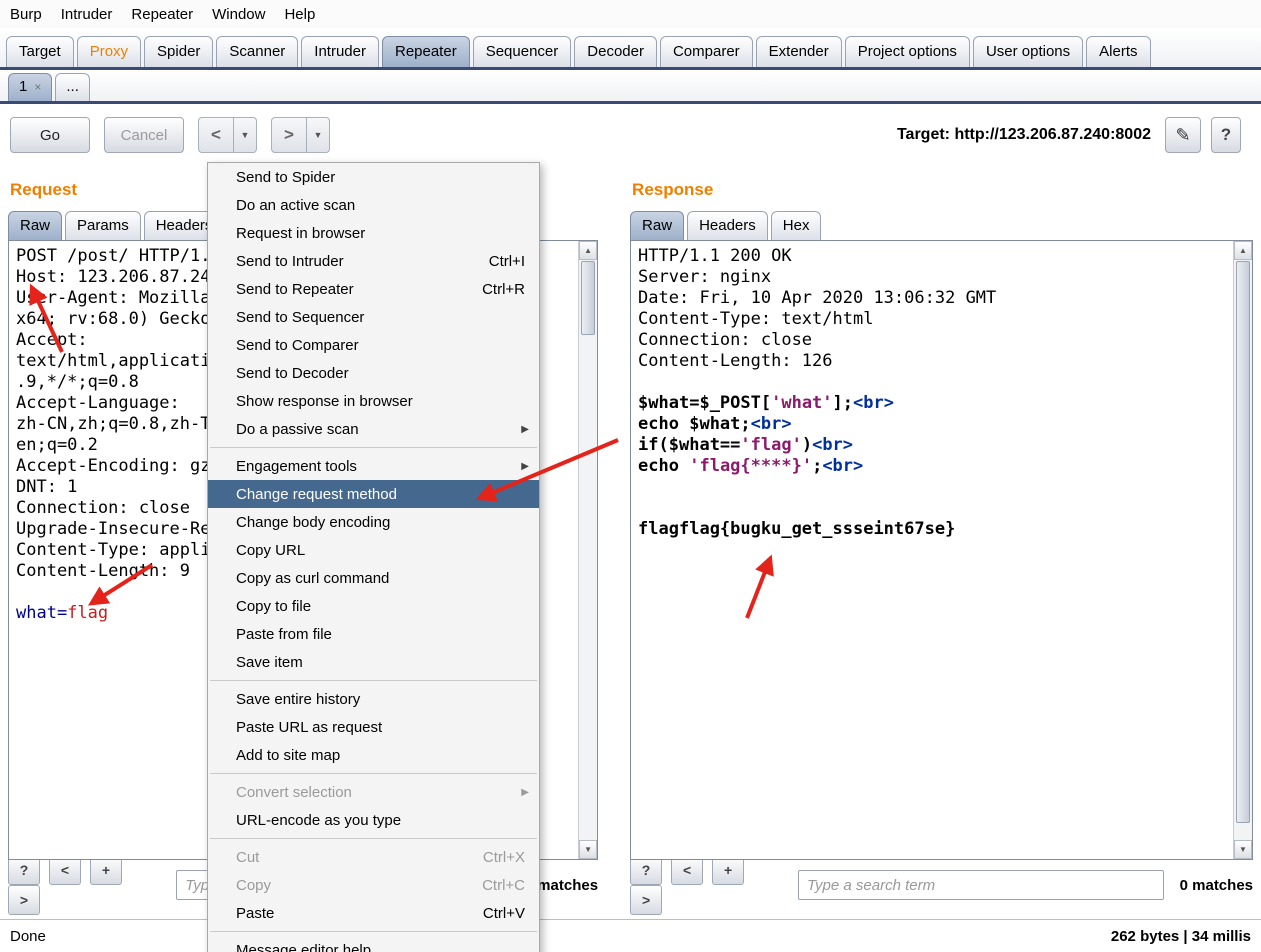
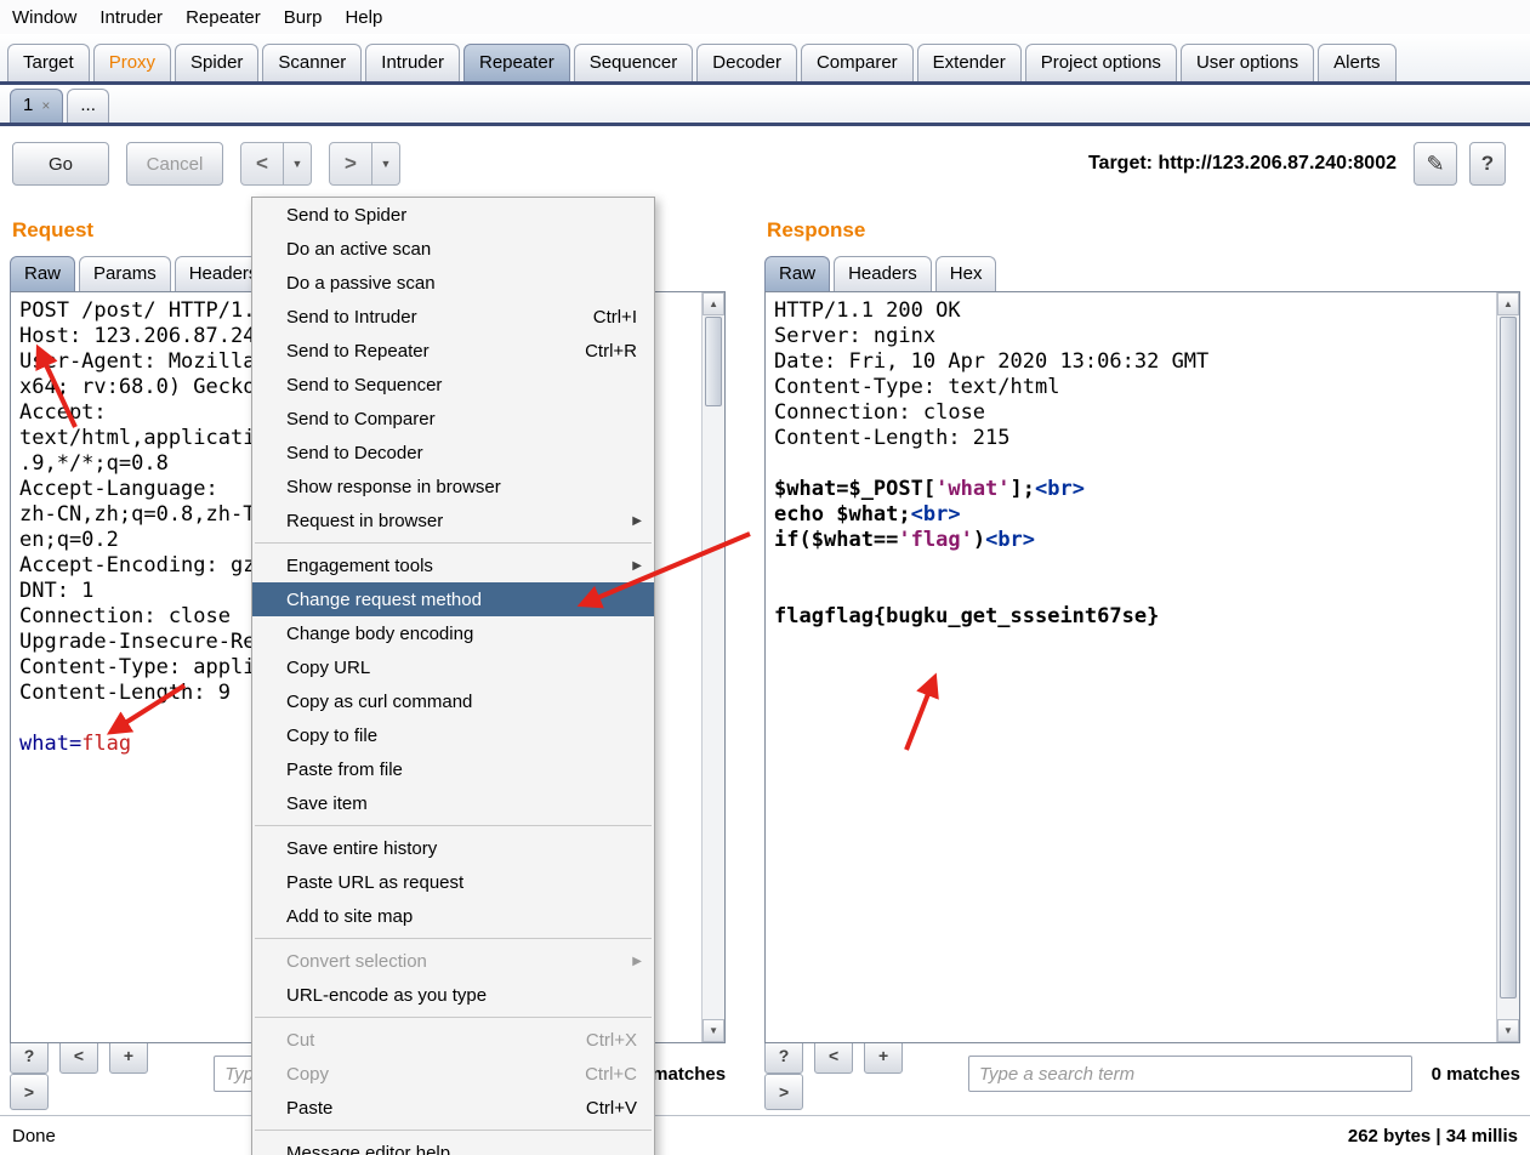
- Burp
+ Window
  Intruder
  Repeater
- Window
+ Burp
  Help
  Target
  Proxy
  Spider
  Scanner
  Intruder
  Repeater
  Sequencer
  Decoder
  Comparer
  Extender
  Project options
  User options
  Alerts
  1
  ×
  ...
  Go
  Cancel
  <
  ▼
  >
  ▼
  Target: http://123.206.87.240:8002
  ✎
  ?
  Request
  Raw
  Params
  Header
  POST /post/ HTTP/1.
  Host: 123.206.87.24
  Accept:
  .9,*/*;q=0.8
  Accept-Language:
  en;q=0.2
  DNT: 1
  Connection: close
  Upgrade-Insecure-Re
  Content-Lengh: 9
  what=flag
  ▲
  ▼
  ? < +>
  matches
  Response
  Raw
  Headers
  Hex
  HTTP/1.1 200 OK
  Server: nginx
  Date: Fri, 10 Apr 2020 13:06:32 GMT
  Content-Type: text/html
  Connection: close
- Content-Length: 126
+ Content-Length: 215
  $what=$_POST['what'];<br>
  echo $what;<br>
  if($what=='flag')<br>
- echo 'flag{****}';<br>
  flagflag{bugku_get_ssseint67se}
  ▲
  ▼
  ? < +>
  Type a search term
  0 matches
  Done
  262 bytes | 34 millis
  Send to Spider
  Do an active scan
- Request in browser
+ Do a passive scan
  Send to Intruder
  Ctrl+I
  Send to Repeater
  Ctrl+R
  Send to Sequencer
  Send to Comparer
  Send to Decoder
  Show response in browser
- Do a passive scan
+ Request in browser
  ▶
  Engagement tools
  ▶
  Change request method
  Change body encoding
  Copy URL
  Copy as curl command
  Copy to file
  Paste from file
  Save item
  Save entire history
  Paste URL as request
  Add to site map
  Convert selection
  ▶
  URL-encode as you type
  Cut
  Ctrl+X
  Copy
  Ctrl+C
  Paste
  Ctrl+V
  Message editor help
